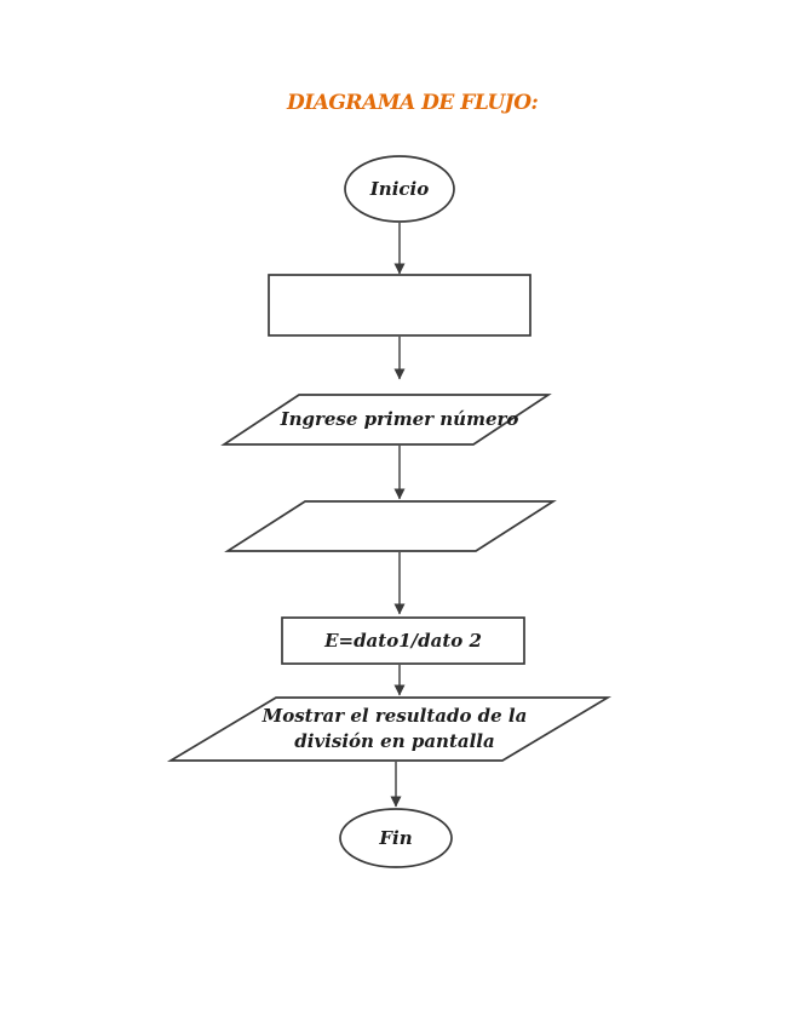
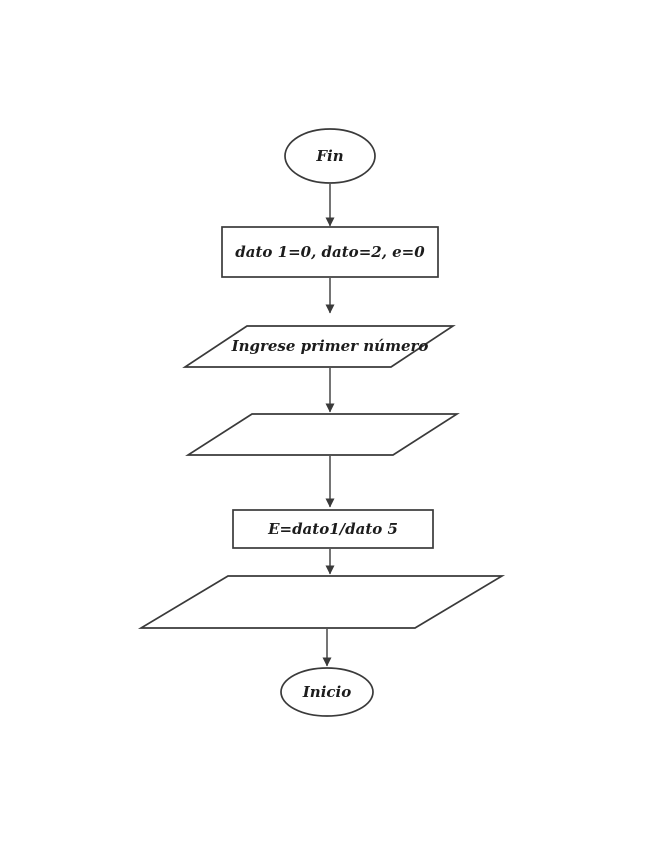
- DIAGRAMA DE FLUJO:
- Inicio
+ Fin
+ dato 1=0, dato=2, e=0
  Ingrese primer número
- E=dato1/dato 2
+ E=dato1/dato 5
- Mostrar el resultado de la división en pantalla
- Fin
+ Inicio
